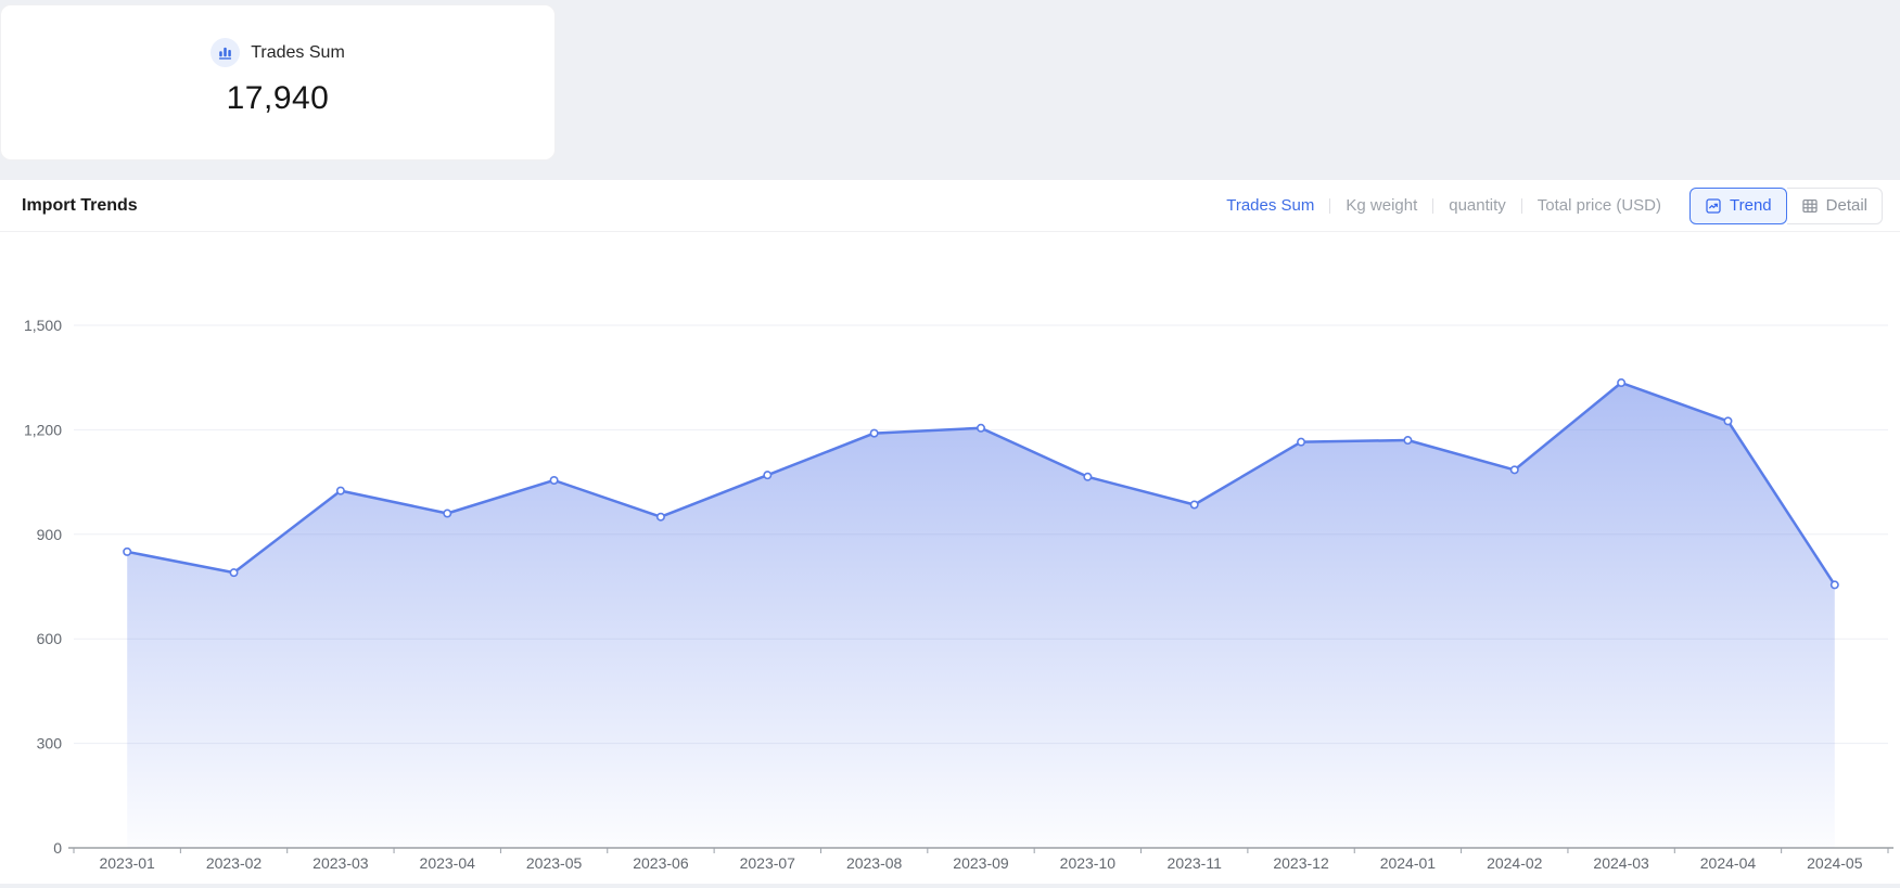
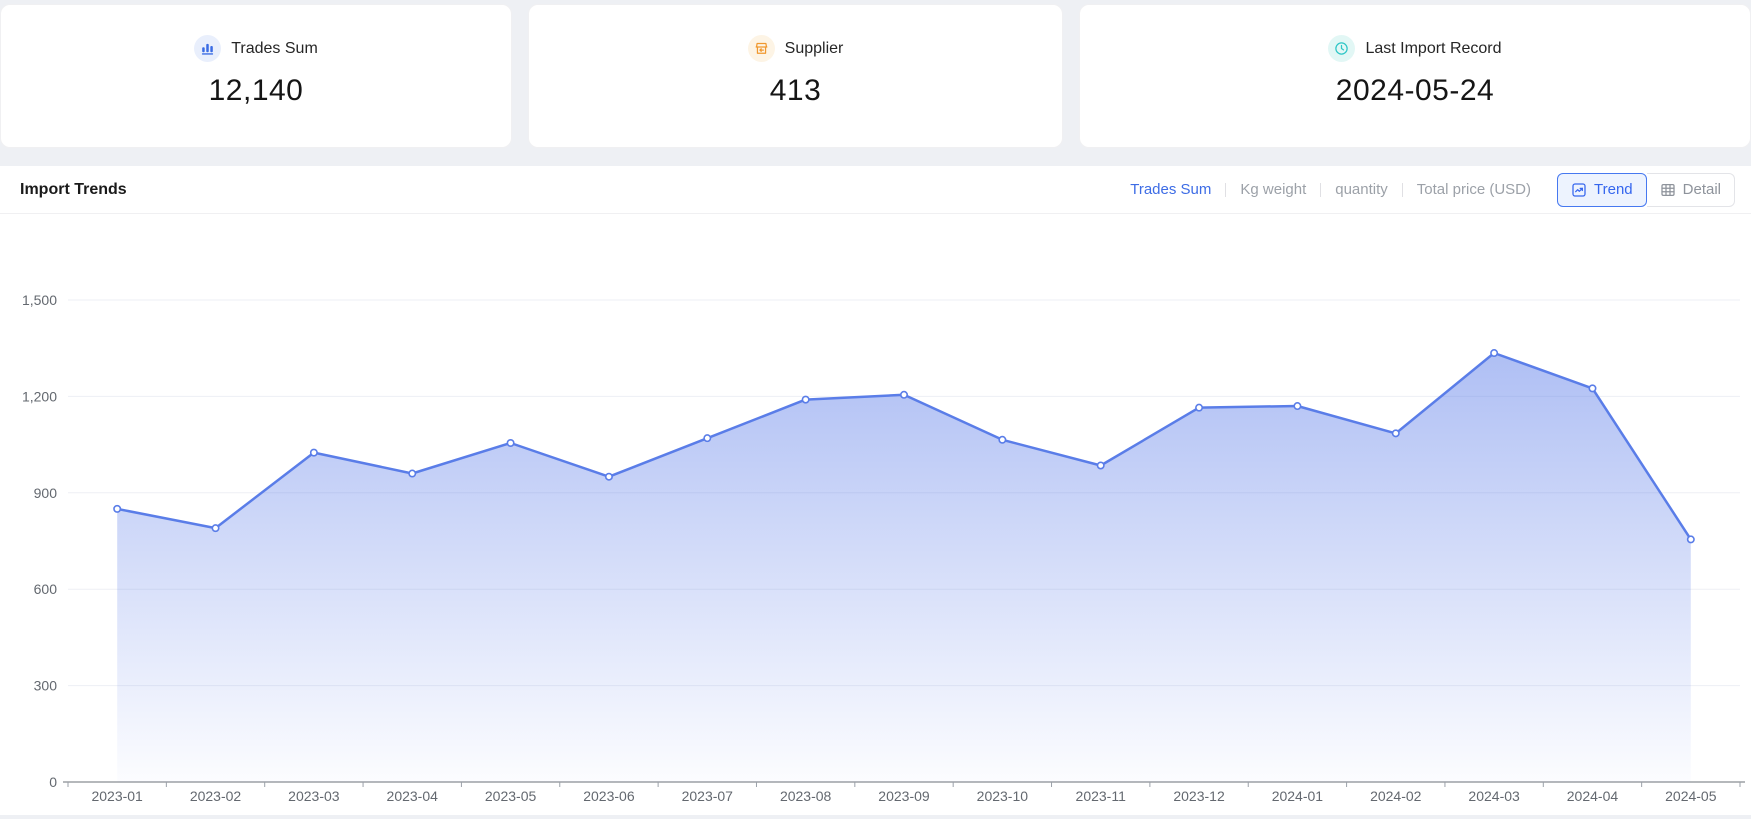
  Trades Sum
- 17,940
+ 12,140
+ Supplier
+ 413
+ Last Import Record
+ 2024-05-24
  Import Trends
  Trades Sum
  Kg weight
  quantity
  Total price (USD)
  Trend
  Detail
  0
  300
  600
  900
  1,200
  1,500
  2023-01
  2023-02
  2023-03
  2023-04
  2023-05
  2023-06
  2023-07
  2023-08
  2023-09
  2023-10
  2023-11
  2023-12
  2024-01
  2024-02
  2024-03
  2024-04
  2024-05
